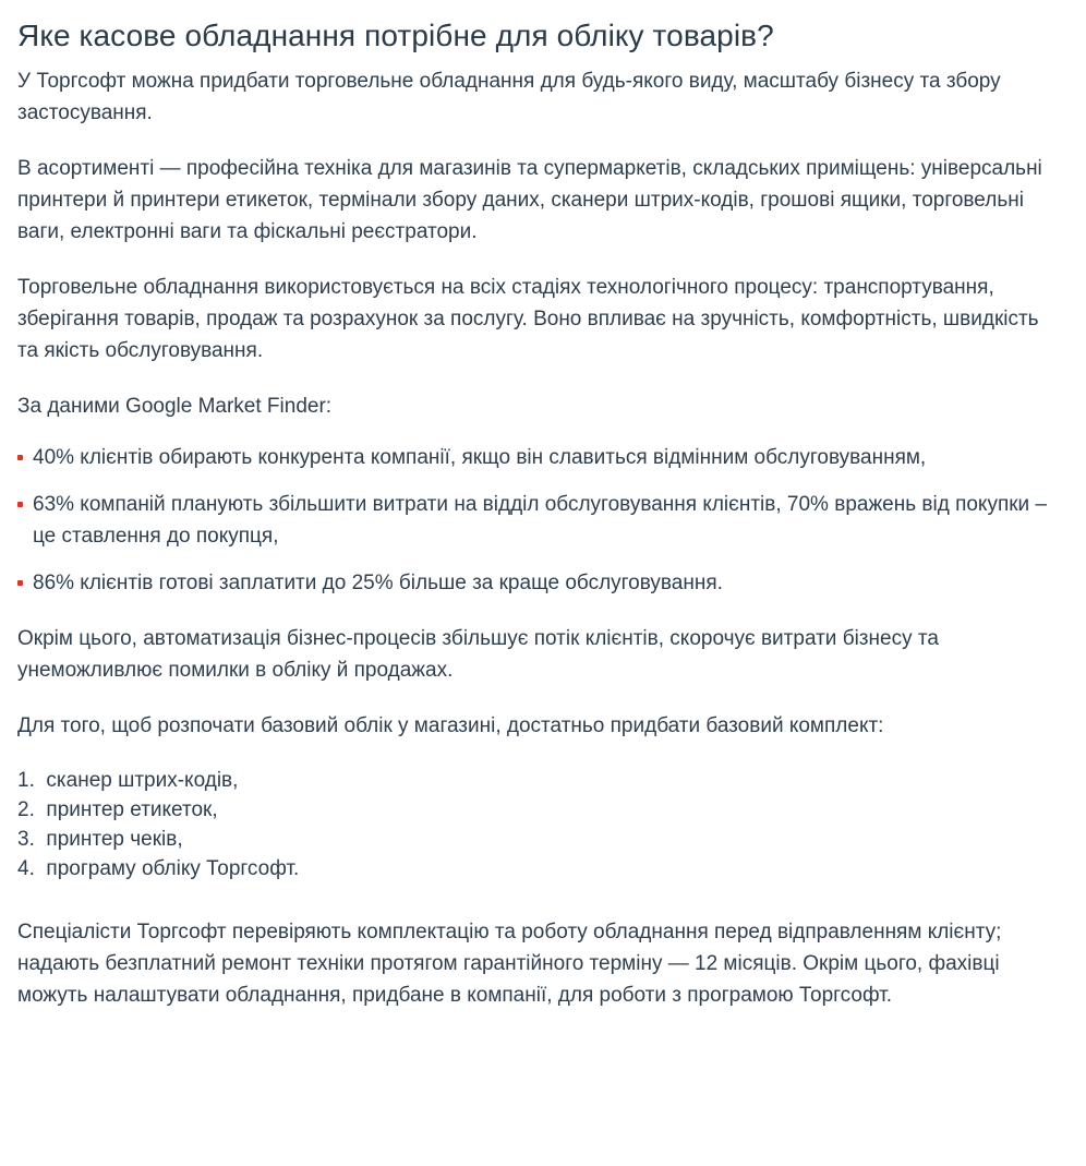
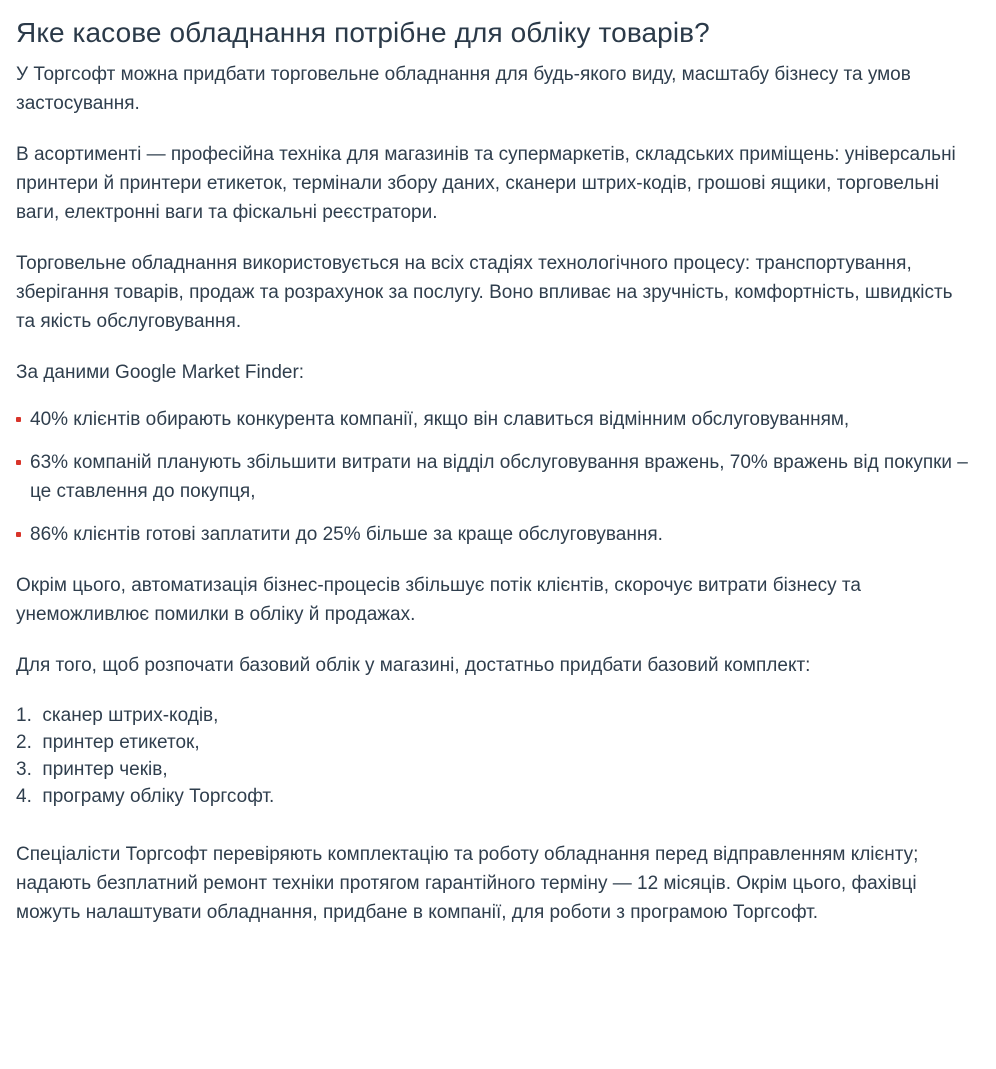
  Яке касове обладнання потрібне для обліку товарів?
- У Торгсофт можна придбати торговельне обладнання для будь-якого виду, масштабу бізнесу та збору застосування.
+ У Торгсофт можна придбати торговельне обладнання для будь-якого виду, масштабу бізнесу та умов застосування.
  В асортименті — професійна техніка для магазинів та супермаркетів, складських приміщень: універсальні принтери й принтери етикеток, термінали збору даних, сканери штрих-кодів, грошові ящики, торговельні ваги, електронні ваги та фіскальні реєстратори.
  Торговельне обладнання використовується на всіх стадіях технологічного процесу: транспортування, зберігання товарів, продаж та розрахунок за послугу. Воно впливає на зручність, комфортність, швидкість та якість обслуговування.
  За даними Google Market Finder:
  40% клієнтів обирають конкурента компанії, якщо він славиться відмінним обслуговуванням,
- 63% компаній планують збільшити витрати на відділ обслуговування клієнтів, 70% вражень від покупки – це ставлення до покупця,
+ 63% компаній планують збільшити витрати на відділ обслуговування вражень, 70% вражень від покупки – це ставлення до покупця,
  86% клієнтів готові заплатити до 25% більше за краще обслуговування.
  Окрім цього, автоматизація бізнес-процесів збільшує потік клієнтів, скорочує витрати бізнесу та унеможливлює помилки в обліку й продажах.
  Для того, щоб розпочати базовий облік у магазині, достатньо придбати базовий комплект:
  1. сканер штрих-кодів,
  2. принтер етикеток,
  3. принтер чеків,
  4. програму обліку Торгсофт.
  Спеціалісти Торгсофт перевіряють комплектацію та роботу обладнання перед відправленням клієнту; надають безплатний ремонт техніки протягом гарантійного терміну — 12 місяців. Окрім цього, фахівці можуть налаштувати обладнання, придбане в компанії, для роботи з програмою Торгсофт.
